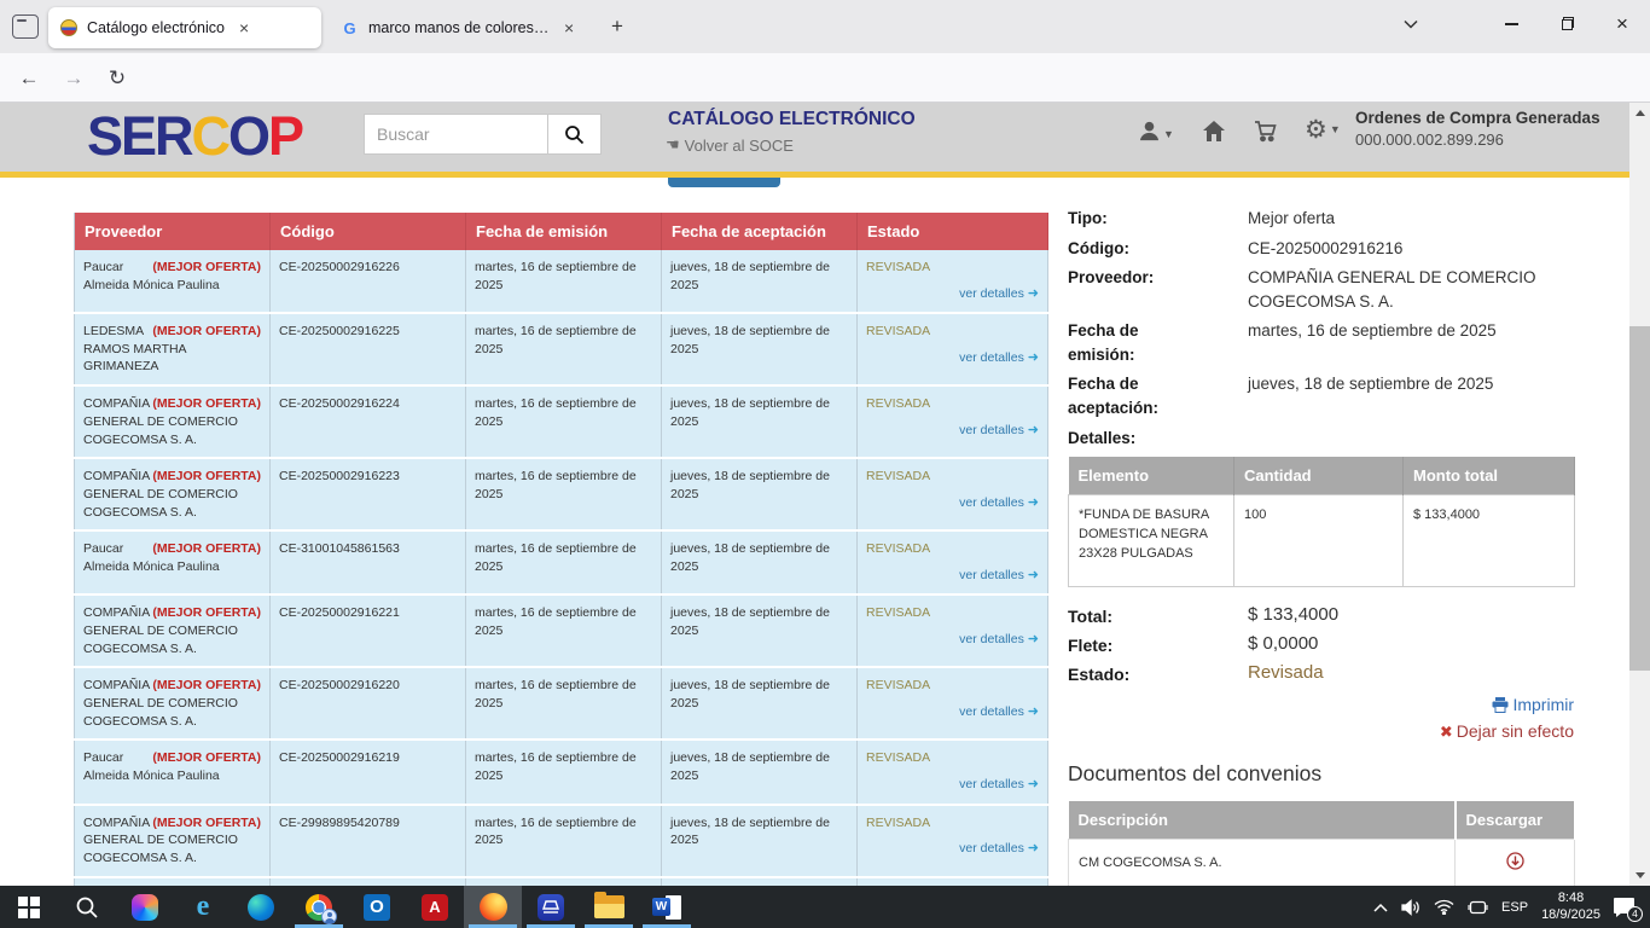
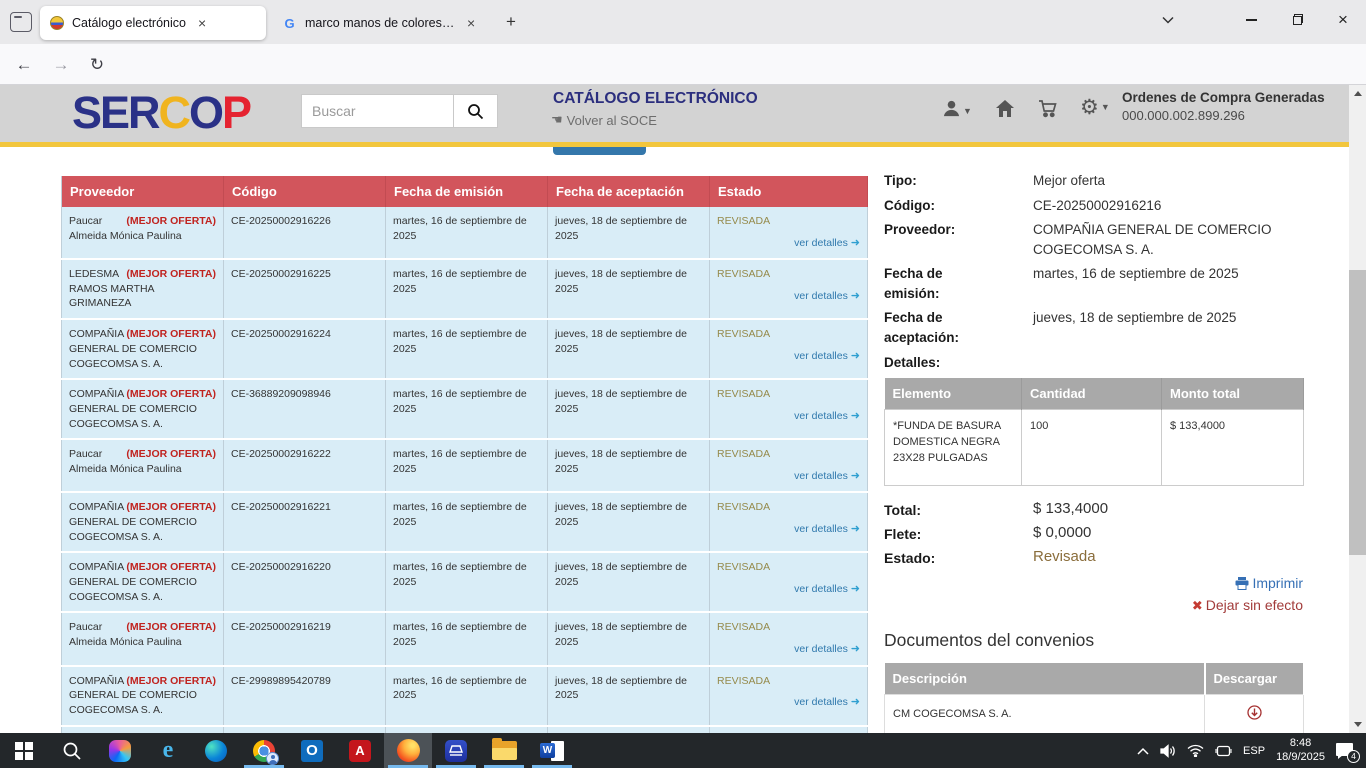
  Catálogo electrónico
  ×
  G
  marco manos de colores -
  ×
  +
  ×
  ←
  →
  ↻
  SERCOP
  Buscar
  CATÁLOGO ELECTRÓNICO
  ☚
  Volver al SOCE
  ▼
  ⚙
  ▼
  Ordenes de Compra Generadas
  000.000.002.899.296
  Proveedor	Código	Fecha de emisión	Fecha de aceptación	Estado
  (MEJOR OFERTA)Paucar Almeida Mónica Paulina	CE-20250002916226	martes, 16 de septiembre de 2025	jueves, 18 de septiembre de 2025	REVISADA ver detalles ➜
  (MEJOR OFERTA)LEDESMA RAMOS MARTHA GRIMANEZA	CE-20250002916225	martes, 16 de septiembre de 2025	jueves, 18 de septiembre de 2025	REVISADA ver detalles ➜
  (MEJOR OFERTA)COMPAÑIA GENERAL DE COMERCIO COGECOMSA S. A.	CE-20250002916224	martes, 16 de septiembre de 2025	jueves, 18 de septiembre de 2025	REVISADA ver detalles ➜
- (MEJOR OFERTA)COMPAÑIA GENERAL DE COMERCIO COGECOMSA S. A.	CE-20250002916223	martes, 16 de septiembre de 2025	jueves, 18 de septiembre de 2025	REVISADA ver detalles ➜
+ (MEJOR OFERTA)COMPAÑIA GENERAL DE COMERCIO COGECOMSA S. A.	CE-36889209098946	martes, 16 de septiembre de 2025	jueves, 18 de septiembre de 2025	REVISADA ver detalles ➜
- (MEJOR OFERTA)Paucar Almeida Mónica Paulina	CE-31001045861563	martes, 16 de septiembre de 2025	jueves, 18 de septiembre de 2025	REVISADA ver detalles ➜
+ (MEJOR OFERTA)Paucar Almeida Mónica Paulina	CE-20250002916222	martes, 16 de septiembre de 2025	jueves, 18 de septiembre de 2025	REVISADA ver detalles ➜
  (MEJOR OFERTA)COMPAÑIA GENERAL DE COMERCIO COGECOMSA S. A.	CE-20250002916221	martes, 16 de septiembre de 2025	jueves, 18 de septiembre de 2025	REVISADA ver detalles ➜
  (MEJOR OFERTA)COMPAÑIA GENERAL DE COMERCIO COGECOMSA S. A.	CE-20250002916220	martes, 16 de septiembre de 2025	jueves, 18 de septiembre de 2025	REVISADA ver detalles ➜
  (MEJOR OFERTA)Paucar Almeida Mónica Paulina	CE-20250002916219	martes, 16 de septiembre de 2025	jueves, 18 de septiembre de 2025	REVISADA ver detalles ➜
  (MEJOR OFERTA)COMPAÑIA GENERAL DE COMERCIO COGECOMSA S. A.	CE-29989895420789	martes, 16 de septiembre de 2025	jueves, 18 de septiembre de 2025	REVISADA ver detalles ➜
  Tipo:
  Mejor oferta
  Código:
  CE-20250002916216
  Proveedor:
  COMPAÑIA GENERAL DE COMERCIO COGECOMSA S. A.
  Fecha de emisión:
  martes, 16 de septiembre de 2025
  Fecha de aceptación:
  jueves, 18 de septiembre de 2025
  Detalles:
  Elemento	Cantidad	Monto total
  *FUNDA DE BASURA DOMESTICA NEGRA 23X28 PULGADAS	100	$ 133,4000
  Total:
  $ 133,4000
  Flete:
  $ 0,0000
  Estado:
  Revisada
  Imprimir
  ✖ Dejar sin efecto
  Documentos del convenios
  Descripción	Descargar
  CM COGECOMSA S. A.
  e
  O
  A
  W
  ESP
  8:48
  18/9/2025
  4
